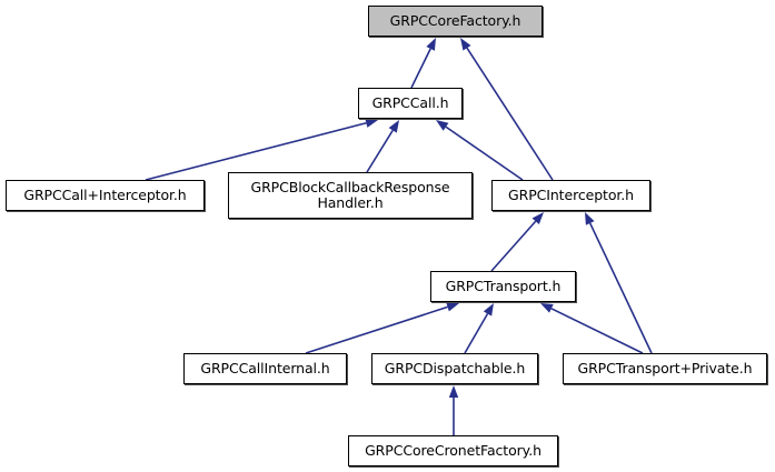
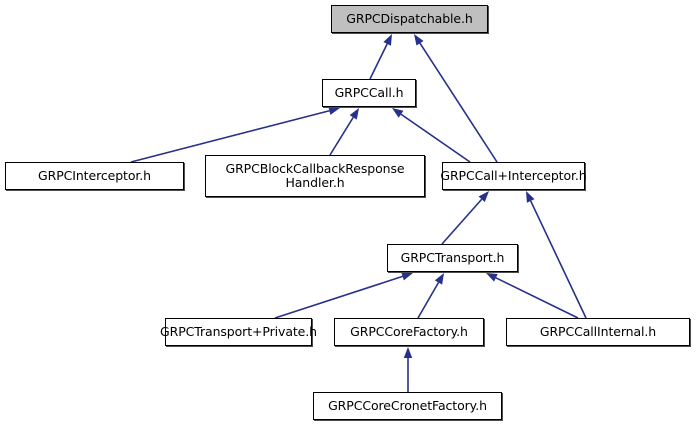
- GRPCCoreFactory.h
+ GRPCDispatchable.h
  GRPCCall.h
- GRPCCall+Interceptor.h
+ GRPCInterceptor.h
  GRPCBlockCallbackResponse
  Handler.h
- GRPCInterceptor.h
+ GRPCCall+Interceptor.h
  GRPCTransport.h
- GRPCCallInternal.h
+ GRPCTransport+Private.h
- GRPCDispatchable.h
+ GRPCCoreFactory.h
- GRPCTransport+Private.h
+ GRPCCallInternal.h
  GRPCCoreCronetFactory.h
